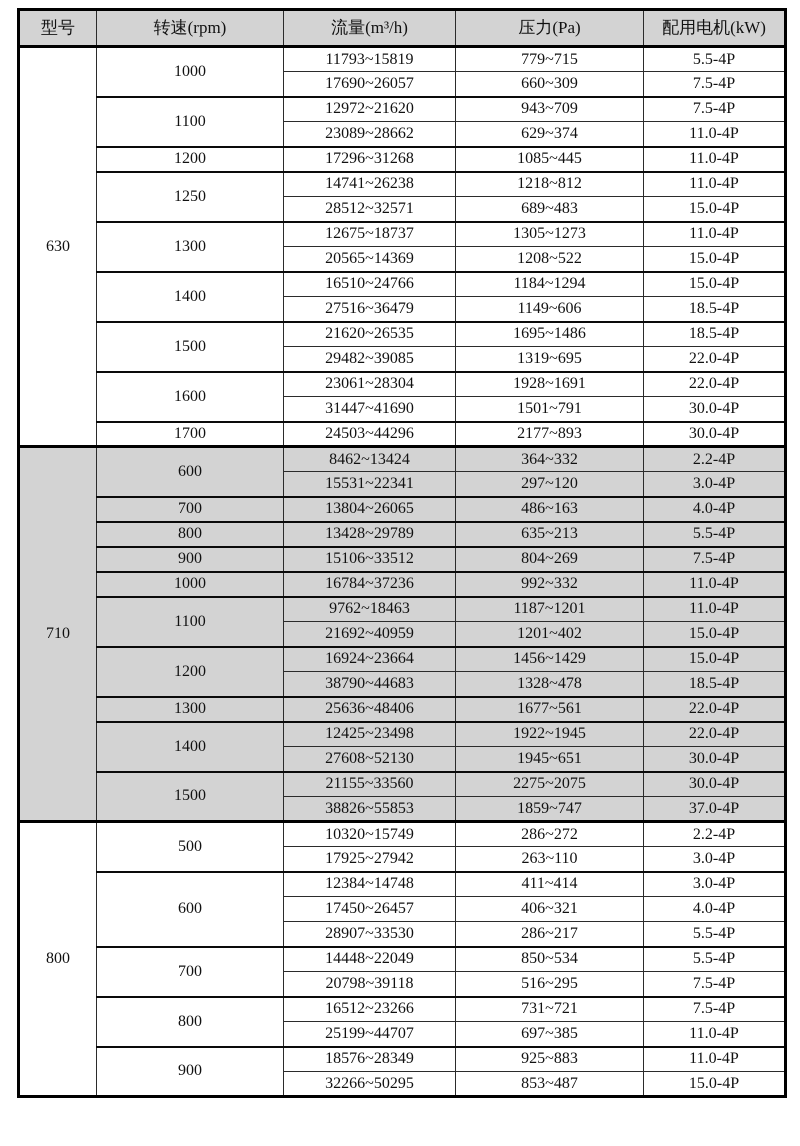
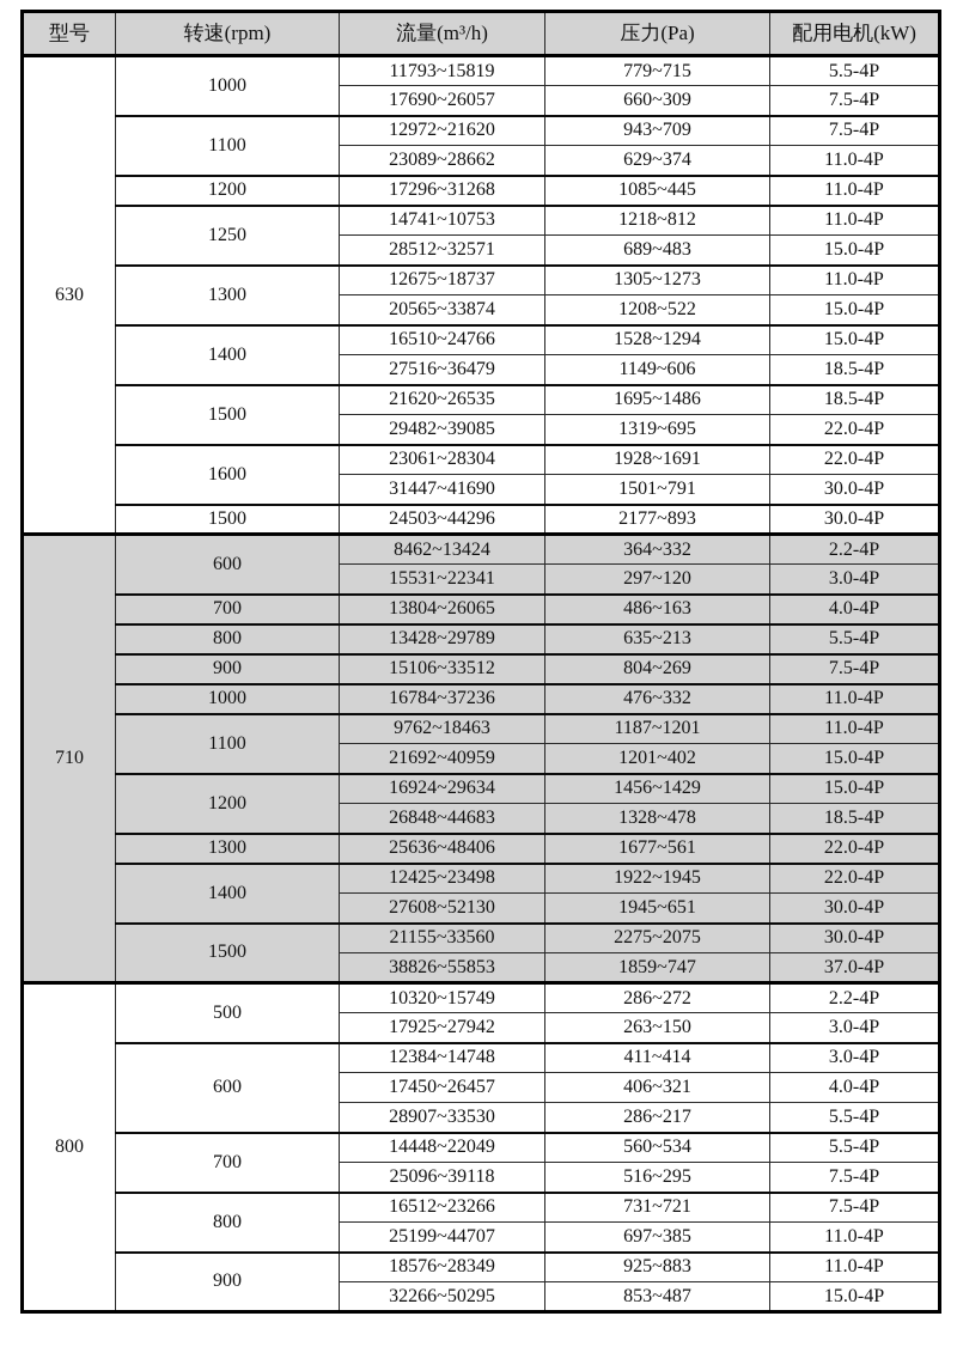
  型号	转速(rpm)	流量(m³/h)	压力(Pa)	配用电机(kW)
  630	1000	11793~15819	779~715	5.5-4P
  17690~26057	660~309	7.5-4P
  1100	12972~21620	943~709	7.5-4P
  23089~28662	629~374	11.0-4P
  1200	17296~31268	1085~445	11.0-4P
- 1250	14741~26238	1218~812	11.0-4P
+ 1250	14741~10753	1218~812	11.0-4P
  28512~32571	689~483	15.0-4P
  1300	12675~18737	1305~1273	11.0-4P
- 20565~14369	1208~522	15.0-4P
+ 20565~33874	1208~522	15.0-4P
- 1400	16510~24766	1184~1294	15.0-4P
+ 1400	16510~24766	1528~1294	15.0-4P
  27516~36479	1149~606	18.5-4P
  1500	21620~26535	1695~1486	18.5-4P
  29482~39085	1319~695	22.0-4P
  1600	23061~28304	1928~1691	22.0-4P
  31447~41690	1501~791	30.0-4P
- 1700	24503~44296	2177~893	30.0-4P
+ 1500	24503~44296	2177~893	30.0-4P
  710	600	8462~13424	364~332	2.2-4P
  15531~22341	297~120	3.0-4P
  700	13804~26065	486~163	4.0-4P
  800	13428~29789	635~213	5.5-4P
  900	15106~33512	804~269	7.5-4P
- 1000	16784~37236	992~332	11.0-4P
+ 1000	16784~37236	476~332	11.0-4P
  1100	9762~18463	1187~1201	11.0-4P
  21692~40959	1201~402	15.0-4P
- 1200	16924~23664	1456~1429	15.0-4P
+ 1200	16924~29634	1456~1429	15.0-4P
- 38790~44683	1328~478	18.5-4P
+ 26848~44683	1328~478	18.5-4P
  1300	25636~48406	1677~561	22.0-4P
  1400	12425~23498	1922~1945	22.0-4P
  27608~52130	1945~651	30.0-4P
  1500	21155~33560	2275~2075	30.0-4P
  38826~55853	1859~747	37.0-4P
  800	500	10320~15749	286~272	2.2-4P
- 17925~27942	263~110	3.0-4P
+ 17925~27942	263~150	3.0-4P
  600	12384~14748	411~414	3.0-4P
  17450~26457	406~321	4.0-4P
  28907~33530	286~217	5.5-4P
- 700	14448~22049	850~534	5.5-4P
+ 700	14448~22049	560~534	5.5-4P
- 20798~39118	516~295	7.5-4P
+ 25096~39118	516~295	7.5-4P
  800	16512~23266	731~721	7.5-4P
  25199~44707	697~385	11.0-4P
  900	18576~28349	925~883	11.0-4P
  32266~50295	853~487	15.0-4P
